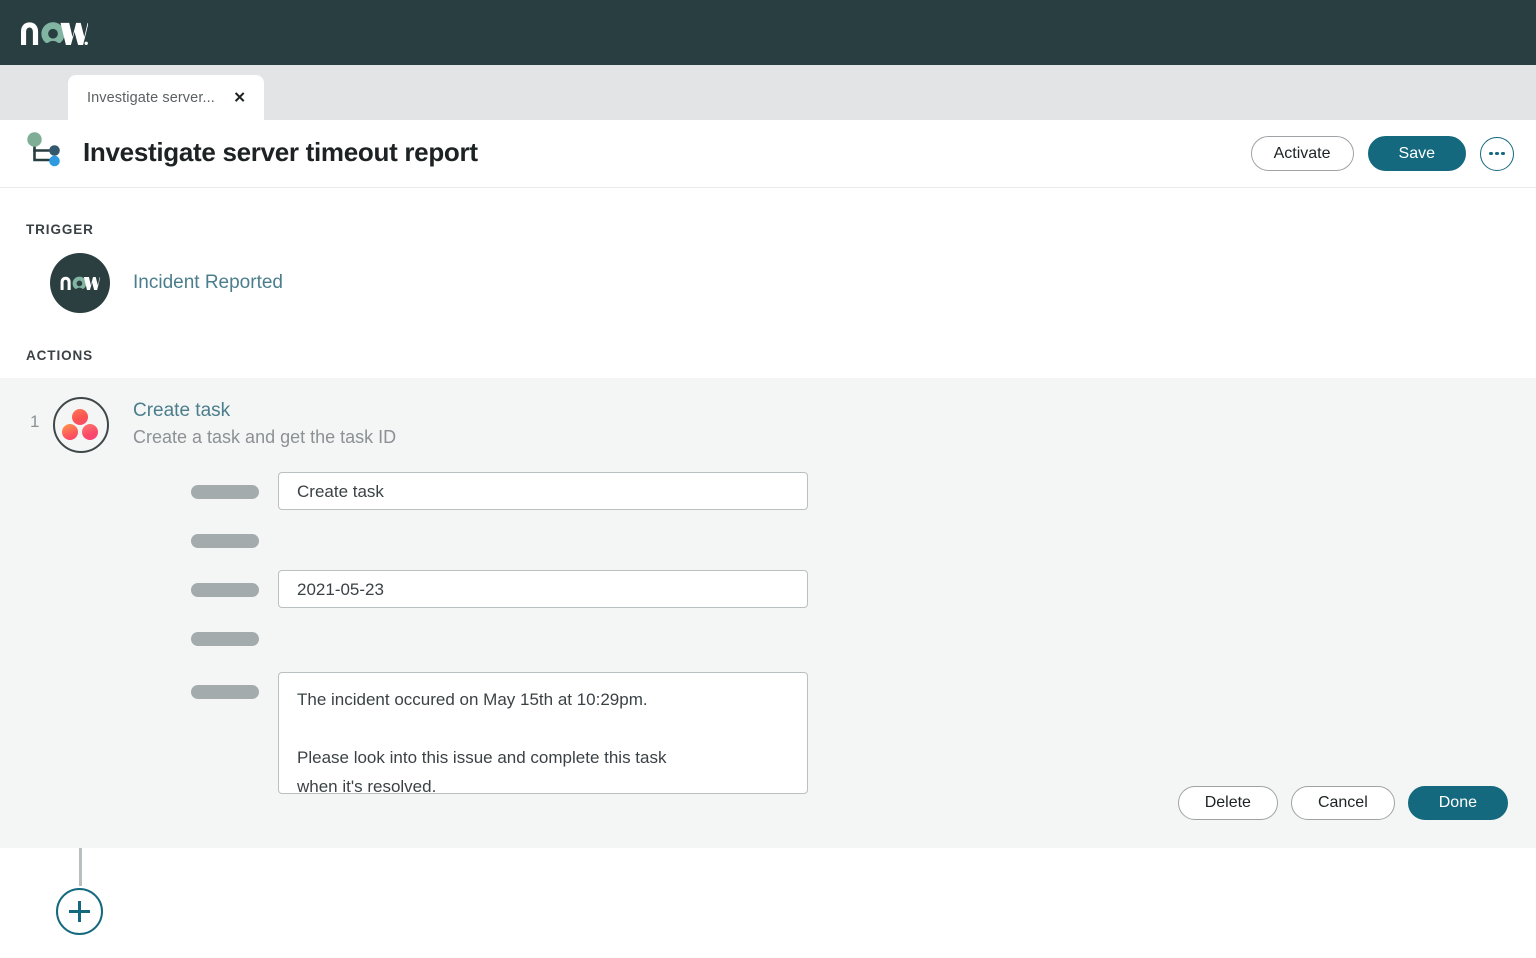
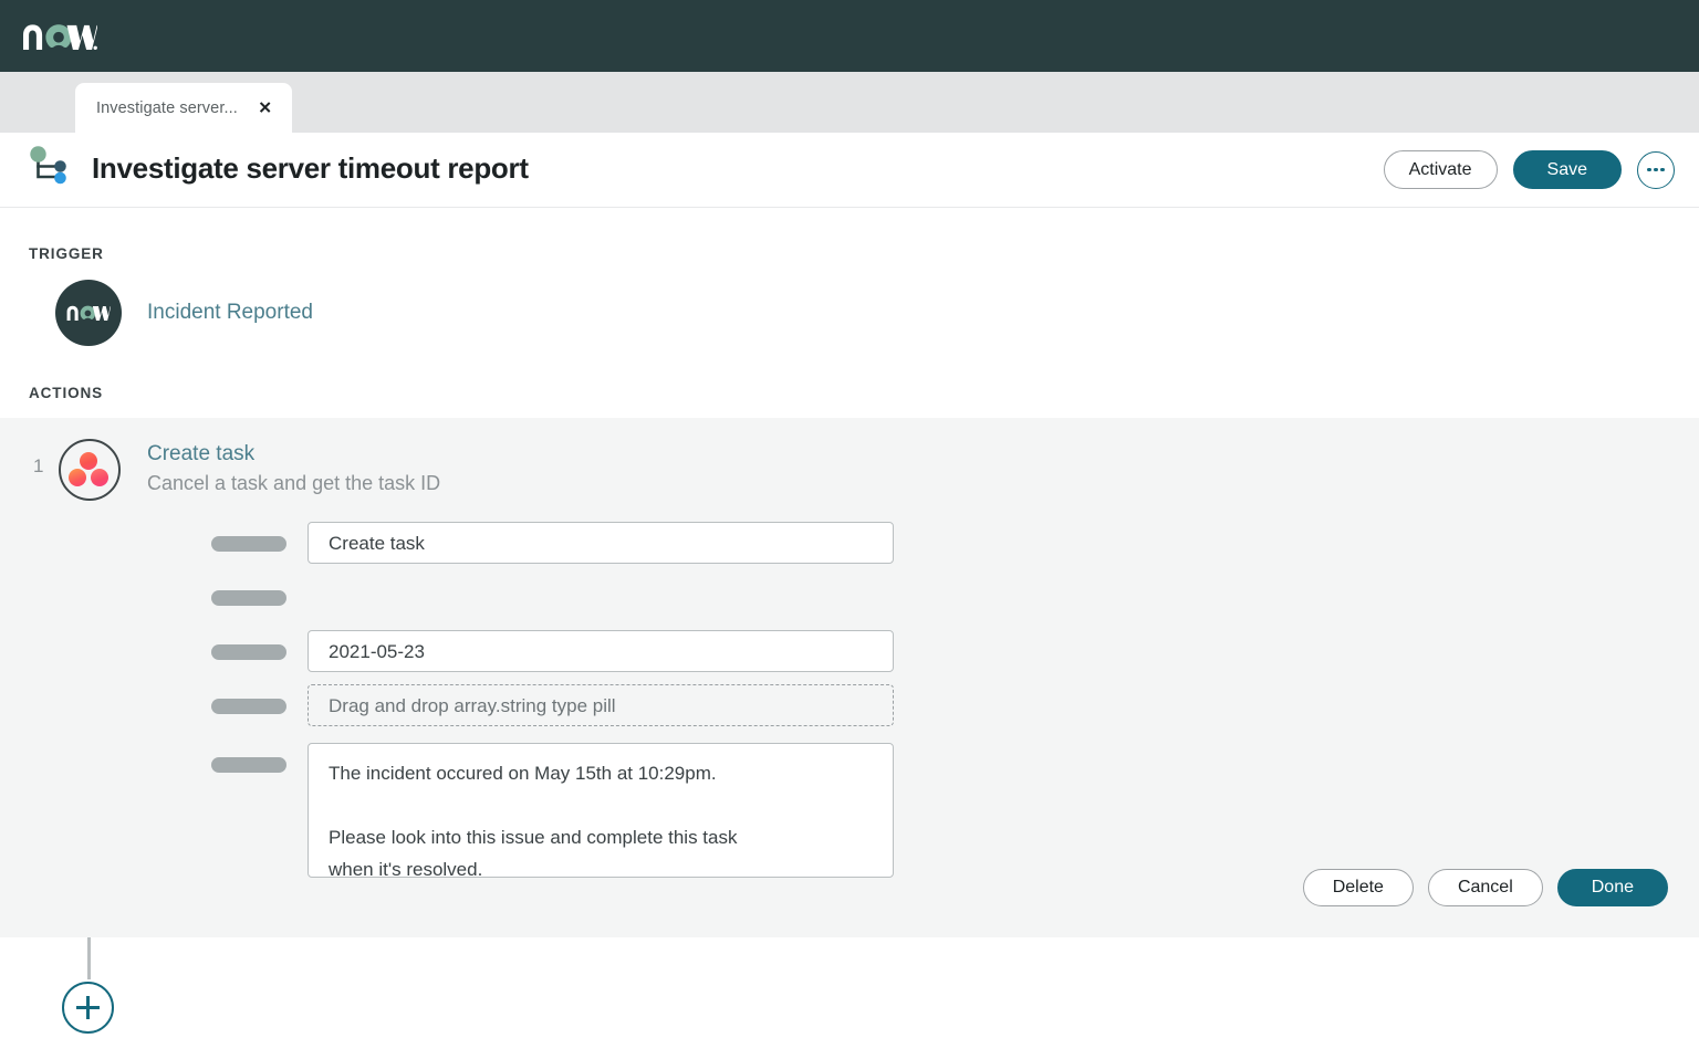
  Investigate server...
  ✕
  Investigate server timeout report
  Activate
  Save
  TRIGGER
  Incident Reported
  ACTIONS
  1
  Create task
- Create a task and get the task ID
+ Cancel a task and get the task ID
  Create task
  2021-05-23
+ Drag and drop array.string type pill
  The incident occured on May 15th at 10:29pm.
  Please look into this issue and complete this task
  when it's resolved.
  Delete
  Cancel
  Done
